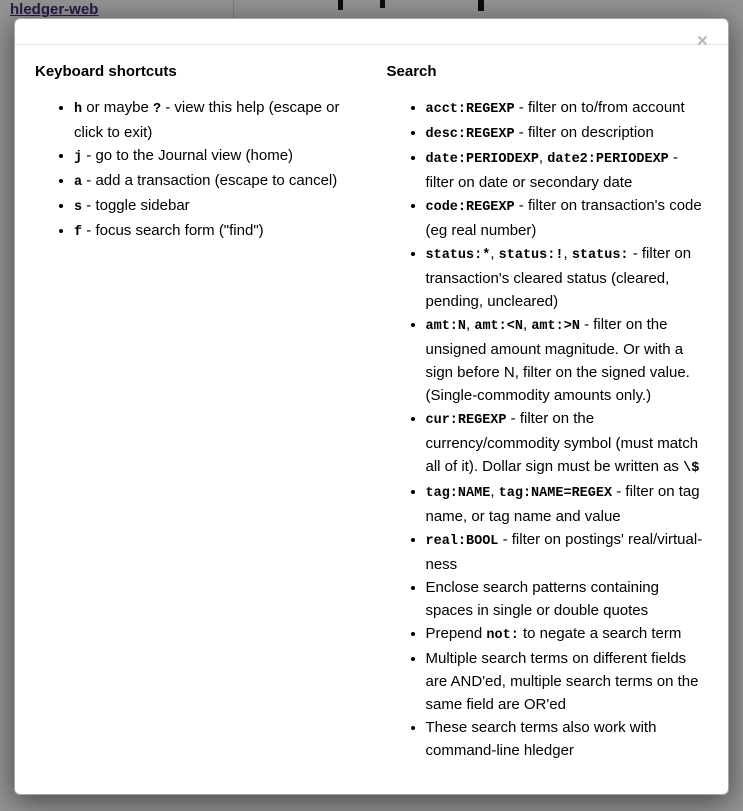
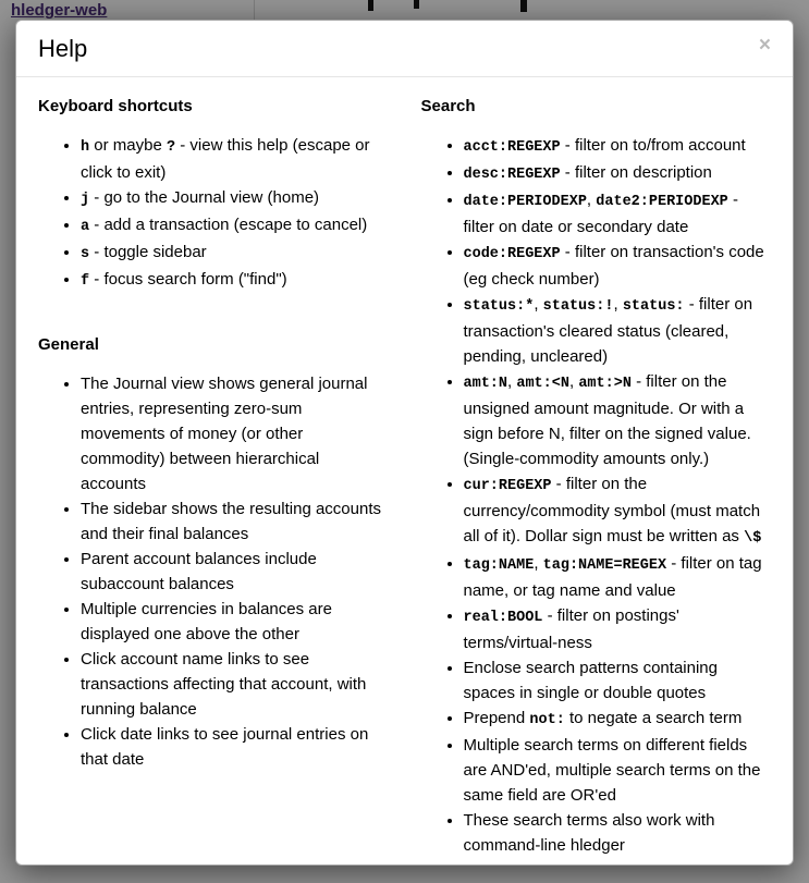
  hledger-web
+ Help
  ×
  Keyboard shortcuts
  h or maybe ? - view this help (escape or click to exit)
  j - go to the Journal view (home)
  a - add a transaction (escape to cancel)
  s - toggle sidebar
  f - focus search form ("find")
+ General
+ The Journal view shows general journal entries, representing zero-sum movements of money (or other commodity) between hierarchical accounts
+ The sidebar shows the resulting accounts and their final balances
+ Parent account balances include subaccount balances
+ Multiple currencies in balances are displayed one above the other
+ Click account name links to see transactions affecting that account, with running balance
+ Click date links to see journal entries on that date
  Search
  acct:REGEXP - filter on to/from account
  desc:REGEXP - filter on description
  date:PERIODEXP, date2:PERIODEXP - filter on date or secondary date
- code:REGEXP - filter on transaction's code (eg real number)
+ code:REGEXP - filter on transaction's code (eg check number)
  status:*, status:!, status: - filter on transaction's cleared status (cleared, pending, uncleared)
  amt:N, amt:<N, amt:>N - filter on the unsigned amount magnitude. Or with a sign before N, filter on the signed value. (Single-commodity amounts only.)
  cur:REGEXP - filter on the currency/commodity symbol (must match all of it). Dollar sign must be written as \$
  tag:NAME, tag:NAME=REGEX - filter on tag name, or tag name and value
- real:BOOL - filter on postings' real/virtual-ness
+ real:BOOL - filter on postings' terms/virtual-ness
  Enclose search patterns containing spaces in single or double quotes
  Prepend not: to negate a search term
  Multiple search terms on different fields are AND'ed, multiple search terms on the same field are OR'ed
  These search terms also work with command-line hledger
